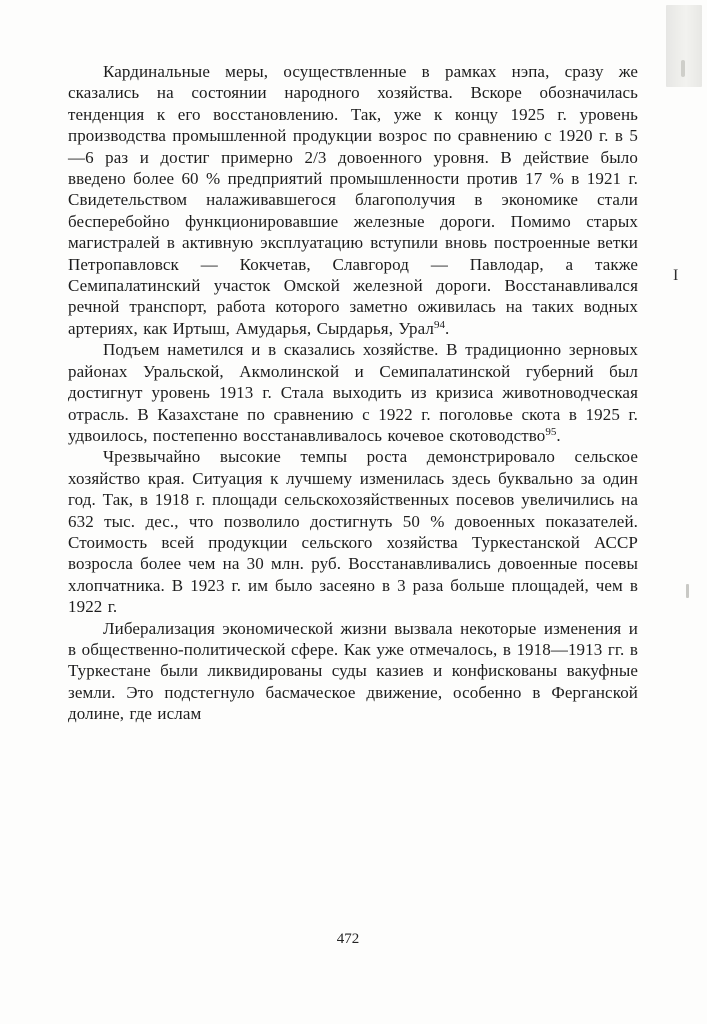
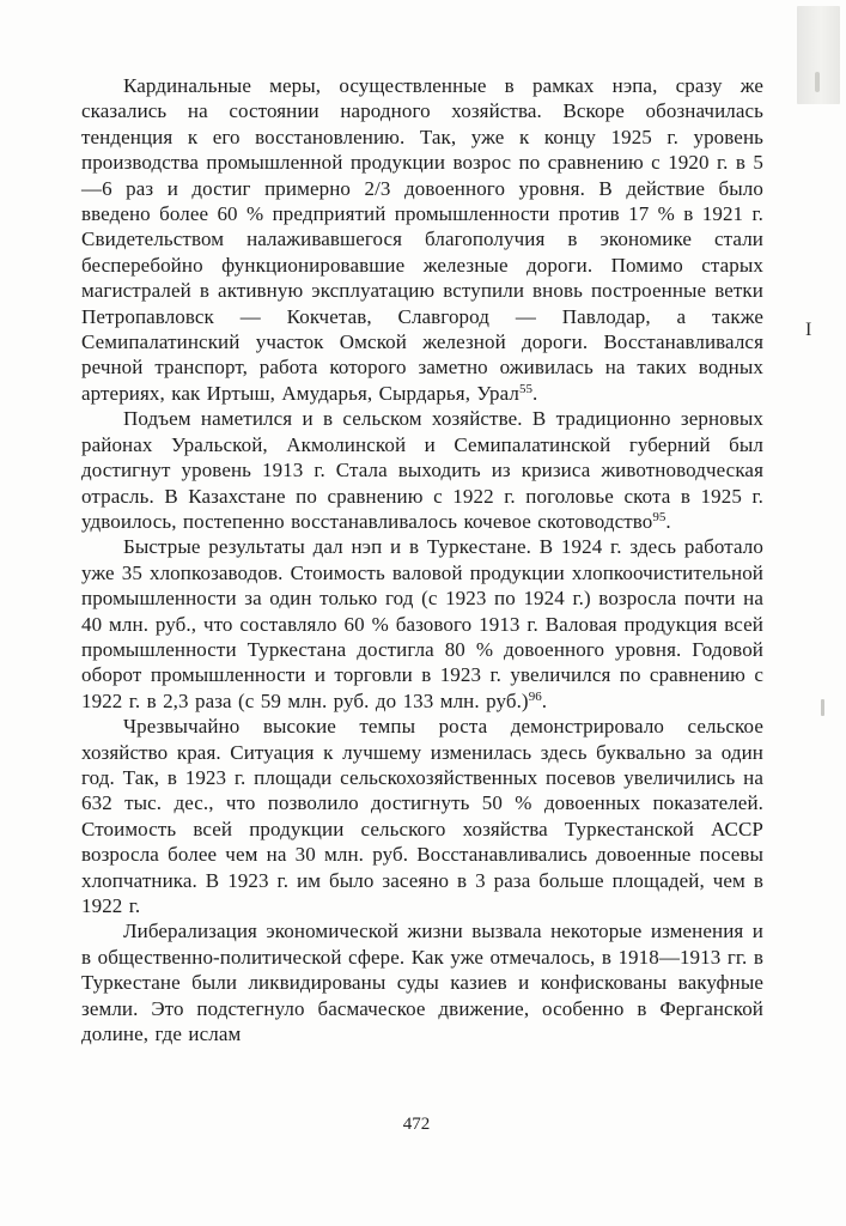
  I
- Кардинальные меры, осуществленные в рамках нэпа, сразу же сказались на состоянии народного хозяйства. Вскоре обозначилась тенденция к его восстановлению. Так, уже к концу 1925 г. уровень производства промышленной продукции возрос по сравнению с 1920 г. в 5—6 раз и достиг примерно 2/3 довоенного уровня. В действие было введено более 60 % предприятий промышленности против 17 % в 1921 г. Свидетельством налаживавшегося благополучия в экономике стали бесперебойно функционировавшие железные дороги. Помимо старых магистралей в активную эксплуатацию вступили вновь построенные ветки Петропавловск — Кокчетав, Славгород — Павлодар, а также Семипалатинский участок Омской железной дороги. Восстанавливался речной транспорт, работа которого заметно оживилась на таких водных артериях, как Иртыш, Амударья, Сырдарья, Урал94.
+ Кардинальные меры, осуществленные в рамках нэпа, сразу же сказались на состоянии народного хозяйства. Вскоре обозначилась тенденция к его восстановлению. Так, уже к концу 1925 г. уровень производства промышленной продукции возрос по сравнению с 1920 г. в 5—6 раз и достиг примерно 2/3 довоенного уровня. В действие было введено более 60 % предприятий промышленности против 17 % в 1921 г. Свидетельством налаживавшегося благополучия в экономике стали бесперебойно функционировавшие железные дороги. Помимо старых магистралей в активную эксплуатацию вступили вновь построенные ветки Петропавловск — Кокчетав, Славгород — Павлодар, а также Семипалатинский участок Омской железной дороги. Восстанавливался речной транспорт, работа которого заметно оживилась на таких водных артериях, как Иртыш, Амударья, Сырдарья, Урал55.
- Подъем наметился и в сказались хозяйстве. В традиционно зерновых районах Уральской, Акмолинской и Семипалатинской губерний был достигнут уровень 1913 г. Стала выходить из кризиса животноводческая отрасль. В Казахстане по сравнению с 1922 г. поголовье скота в 1925 г. удвоилось, постепенно восстанавливалось кочевое скотоводство95.
+ Подъем наметился и в сельском хозяйстве. В традиционно зерновых районах Уральской, Акмолинской и Семипалатинской губерний был достигнут уровень 1913 г. Стала выходить из кризиса животноводческая отрасль. В Казахстане по сравнению с 1922 г. поголовье скота в 1925 г. удвоилось, постепенно восстанавливалось кочевое скотоводство95.
+ Быстрые результаты дал нэп и в Туркестане. В 1924 г. здесь работало уже 35 хлопкозаводов. Стоимость валовой продукции хлопкоочистительной промышленности за один только год (с 1923 по 1924 г.) возросла почти на 40 млн. руб., что составляло 60 % базового 1913 г. Валовая продукция всей промышленности Туркестана достигла 80 % довоенного уровня. Годовой оборот промышленности и торговли в 1923 г. увеличился по сравнению с 1922 г. в 2,3 раза (с 59 млн. руб. до 133 млн. руб.)96.
- Чрезвычайно высокие темпы роста демонстрировало сельское хозяйство края. Ситуация к лучшему изменилась здесь буквально за один год. Так, в 1918 г. площади сельскохозяйственных посевов увеличились на 632 тыс. дес., что позволило достигнуть 50 % довоенных показателей. Стоимость всей продукции сельского хозяйства Туркестанской АССР возросла более чем на 30 млн. руб. Восстанавливались довоенные посевы хлопчатника. В 1923 г. им было засеяно в 3 раза больше площадей, чем в 1922 г.
+ Чрезвычайно высокие темпы роста демонстрировало сельское хозяйство края. Ситуация к лучшему изменилась здесь буквально за один год. Так, в 1923 г. площади сельскохозяйственных посевов увеличились на 632 тыс. дес., что позволило достигнуть 50 % довоенных показателей. Стоимость всей продукции сельского хозяйства Туркестанской АССР возросла более чем на 30 млн. руб. Восстанавливались довоенные посевы хлопчатника. В 1923 г. им было засеяно в 3 раза больше площадей, чем в 1922 г.
  Либерализация экономической жизни вызвала некоторые изменения и в общественно-политической сфере. Как уже отмечалось, в 1918—1913 гг. в Туркестане были ликвидированы суды казиев и конфискованы вакуфные земли. Это подстегнуло басмаческое движение, особенно в Ферганской долине, где ислам
  472
